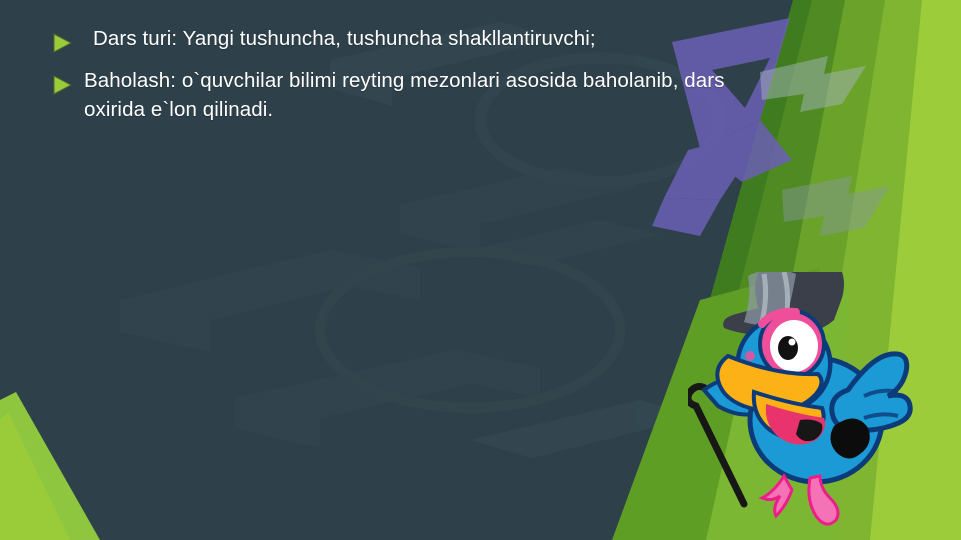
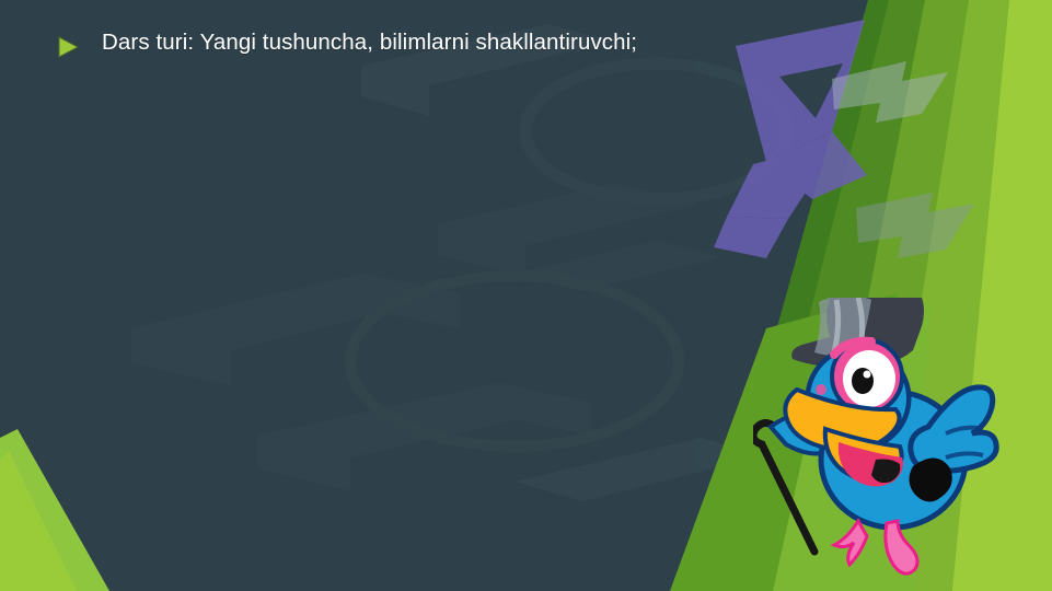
- Dars turi: Yangi tushuncha, tushuncha shakllantiruvchi;
+ Dars turi: Yangi tushuncha, bilimlarni shakllantiruvchi;
- Baholash: o`quvchilar bilimi reyting mezonlari asosida baholanib, dars oxirida e`lon qilinadi.
